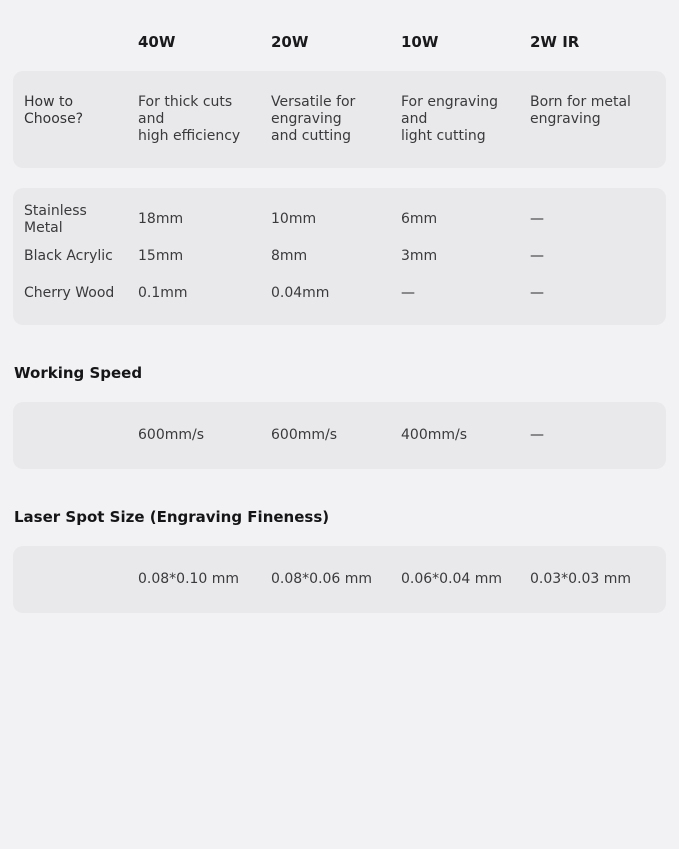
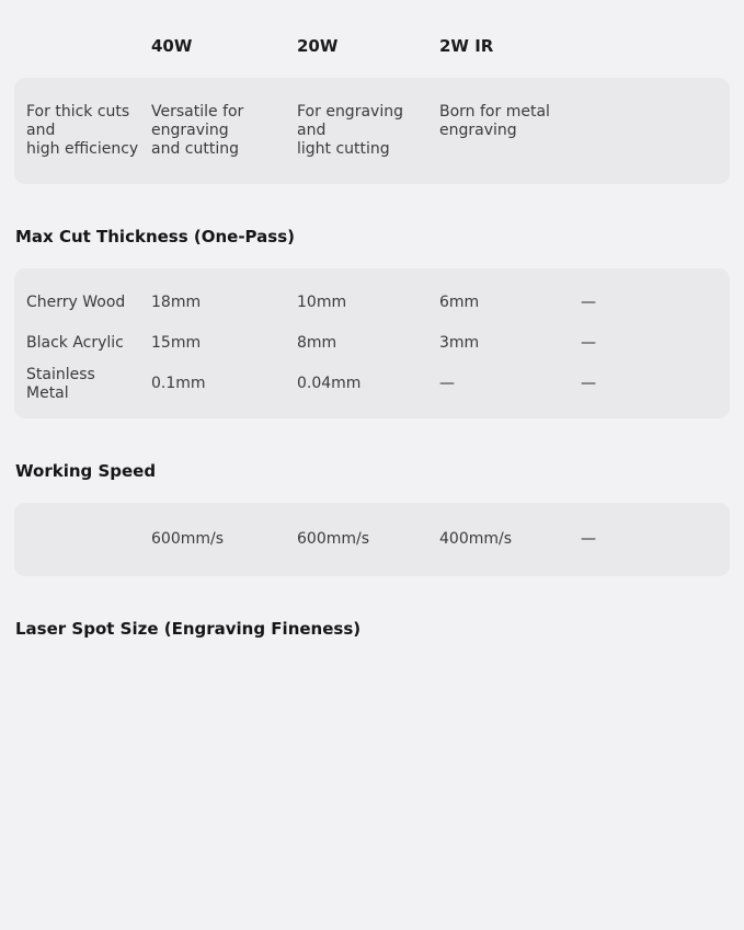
  40W
  20W
- 10W
  2W IR
- How to
- Choose?
  For thick cuts
  and
  high efficiency
  Versatile for
  engraving
  and cutting
  For engraving
  and
  light cutting
  Born for metal
  engraving
+ Max Cut Thickness (One-Pass)
- Stainless Metal
+ Cherry Wood
  18mm
  10mm
  6mm
  —
  Black Acrylic
  15mm
  8mm
  3mm
  —
- Cherry Wood
+ Stainless Metal
  0.1mm
  0.04mm
  —
  —
  Working Speed
  600mm/s
  600mm/s
  400mm/s
  —
  Laser Spot Size (Engraving Fineness)
- 0.08*0.10 mm
- 0.08*0.06 mm
- 0.06*0.04 mm
- 0.03*0.03 mm
